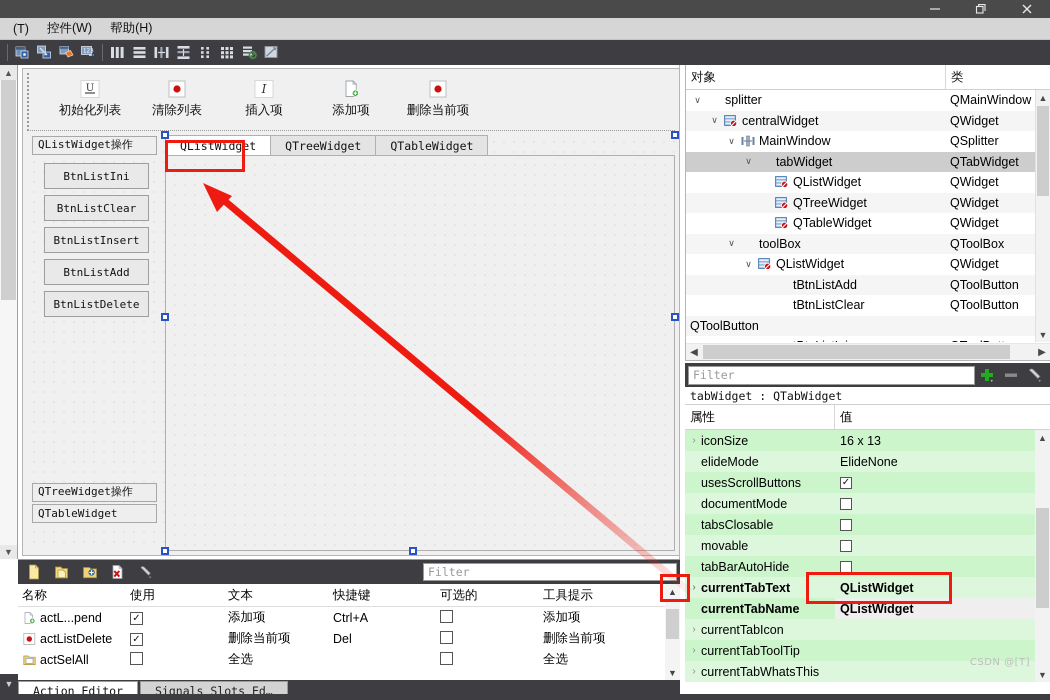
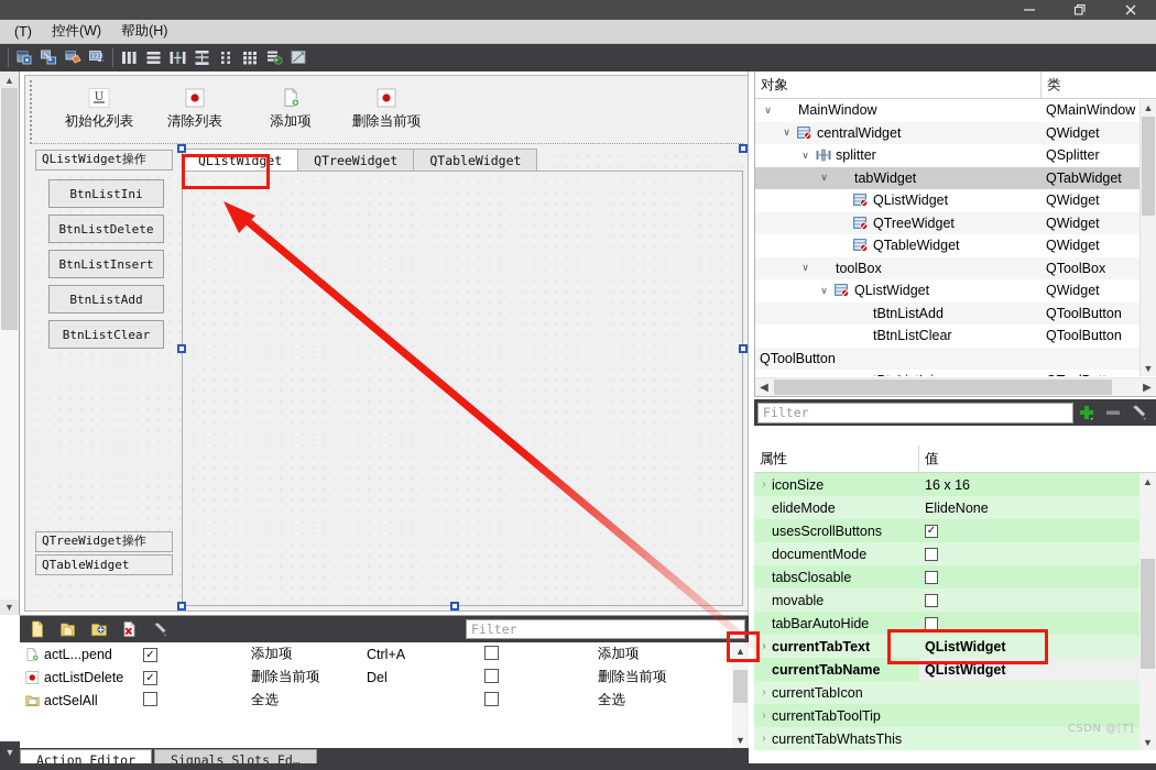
  (T)
  控件(W)
  帮助(H)
  ▲
  ▼
  U
  初始化列表
  清除列表
- I
- 插入项
  添加项
  删除当前项
  QListWidget操作
  BtnListIni
- BtnListClear
+ BtnListDelete
  BtnListInsert
  BtnListAdd
- BtnListDelete
+ BtnListClear
  QTreeWidget操作
  QTableWidget
  QListWidget
  QTreeWidget
  QTableWidget
  对象
  类
  ∨
- splitter
+ MainWindow
  QMainWindow
  ∨
  centralWidget
  QWidget
  ∨
- MainWindow
+ splitter
  QSplitter
  ∨
  tabWidget
  QTabWidget
  QListWidget
  QWidget
  QTreeWidget
  QWidget
  QTableWidget
  QWidget
  ∨
  toolBox
  QToolBox
  ∨
  QListWidget
  QWidget
  tBtnListAdd
  QToolButton
  tBtnListClear
  QToolButton
  QToolButton
  ▲
  ▼
  ◀
  ▶
  Filter
- tabWidget : QTabWidget
  属性
  值
  ›
  iconSize
- 16 x 13
+ 16 x 16
  elideMode
  ElideNone
  usesScrollButtons
  ✓
  documentMode
  tabsClosable
  movable
  tabBarAutoHide
  ›
  currentTabText
  QListWidget
  currentTabName
  QListWidget
  ›
  currentTabIcon
  ›
  currentTabToolTip
  ›
  currentTabWhatsThis
  ▲
  ▼
  CSDN @[T]
  Filter
- 名称
- 使用
- 文本
- 快捷键
- 可选的
- 工具提示
  actL...pend
  ✓
  添加项
  Ctrl+A
  添加项
  actListDelete
  ✓
  删除当前项
  Del
  删除当前项
  actSelAll
  全选
  全选
  ▲
  ▼
  Action Editor
  Signals Slots Ed…
  ▼
